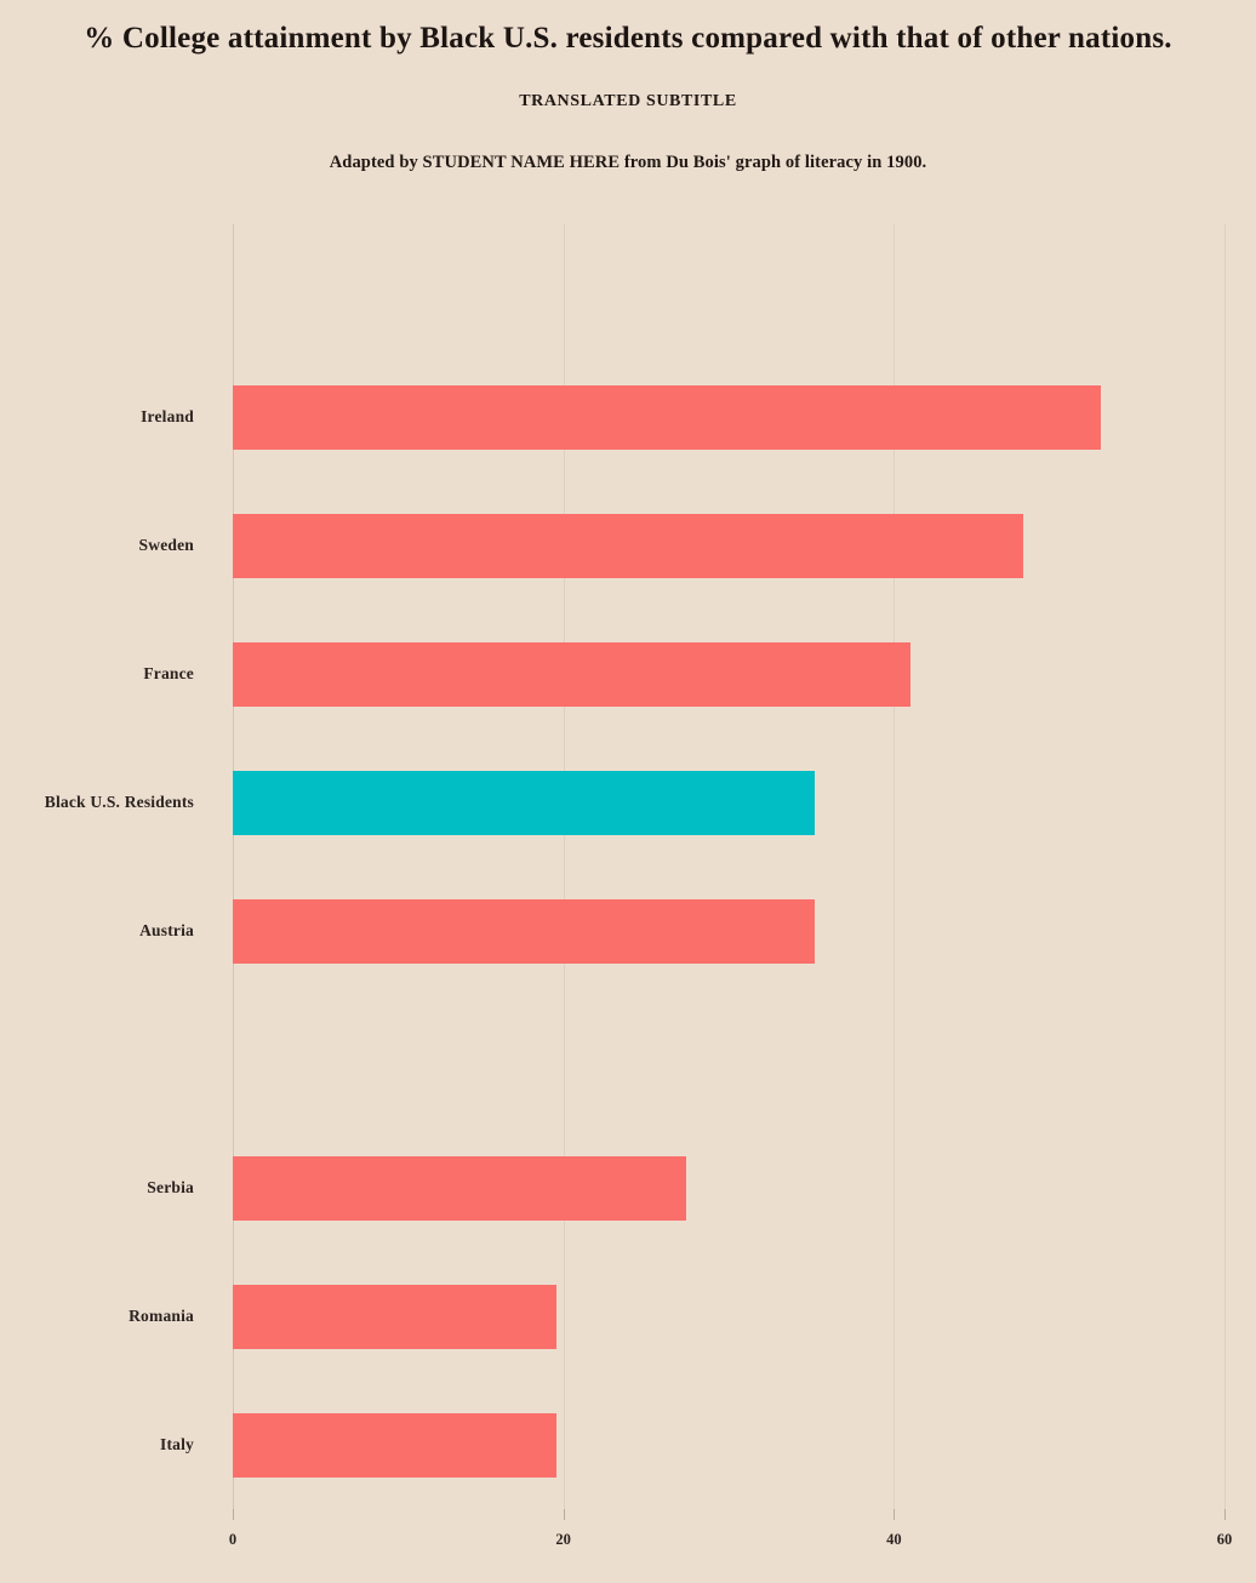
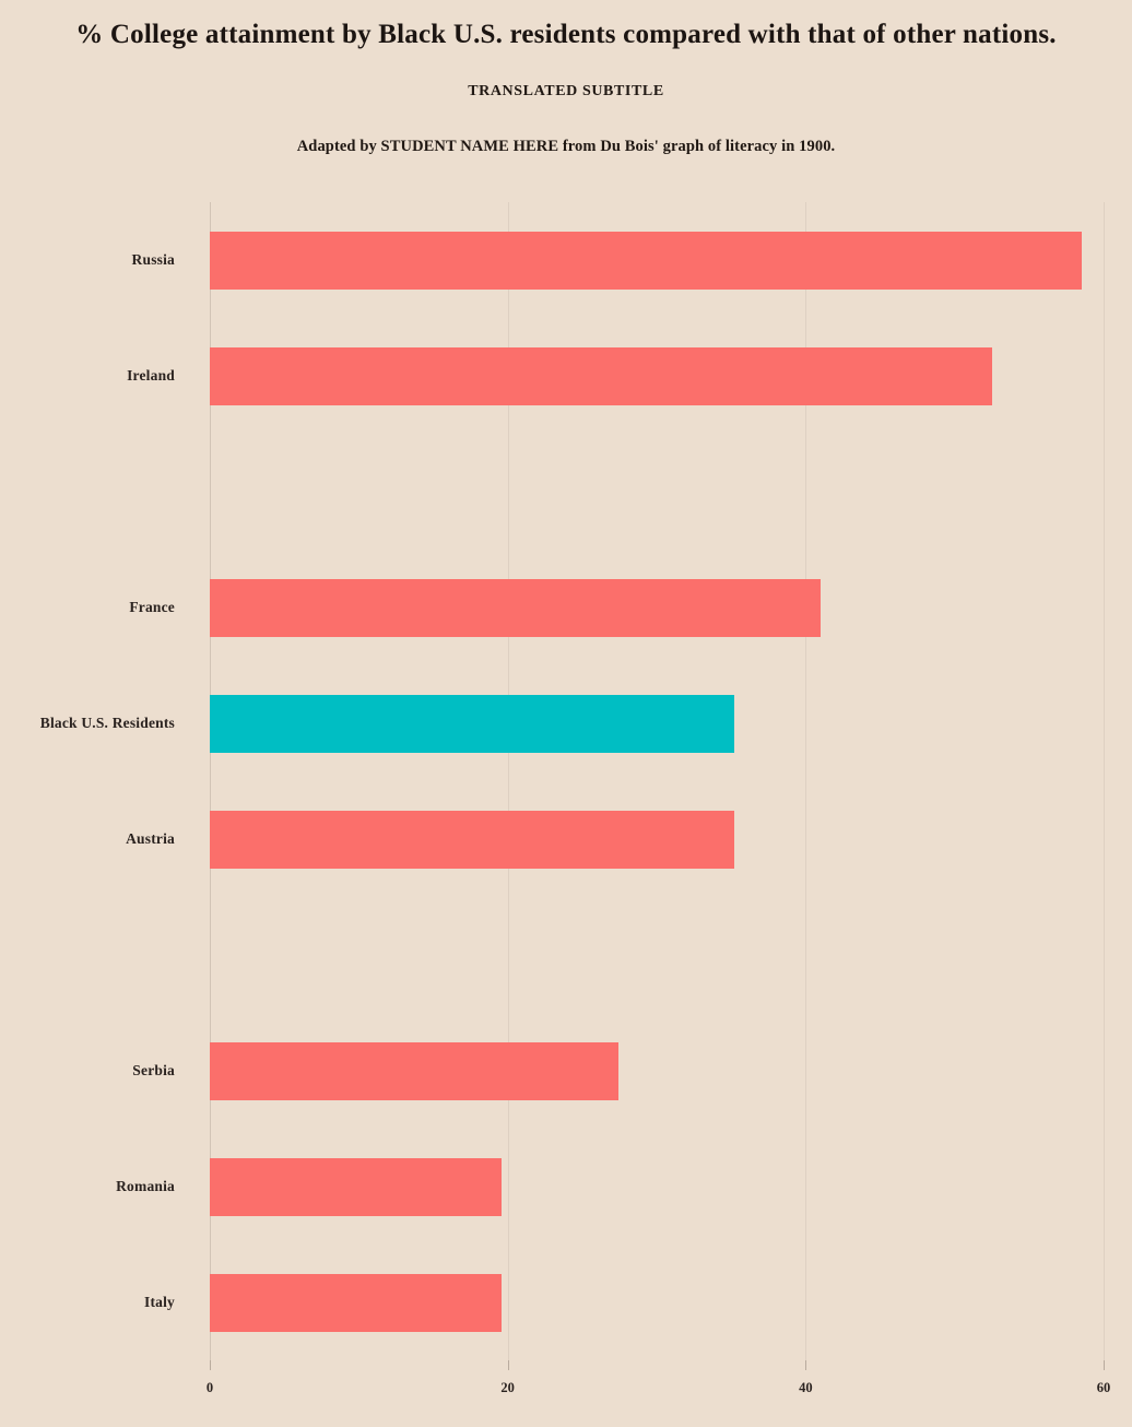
  % College attainment by Black U.S. residents compared with that of other nations.
  TRANSLATED SUBTITLE
  Adapted by STUDENT NAME HERE from Du Bois' graph of literacy in 1900.
+ Russia
  Ireland
- Sweden
  France
  Black U.S. Residents
  Austria
  Serbia
  Romania
  Italy
  0
  20
  40
  60
